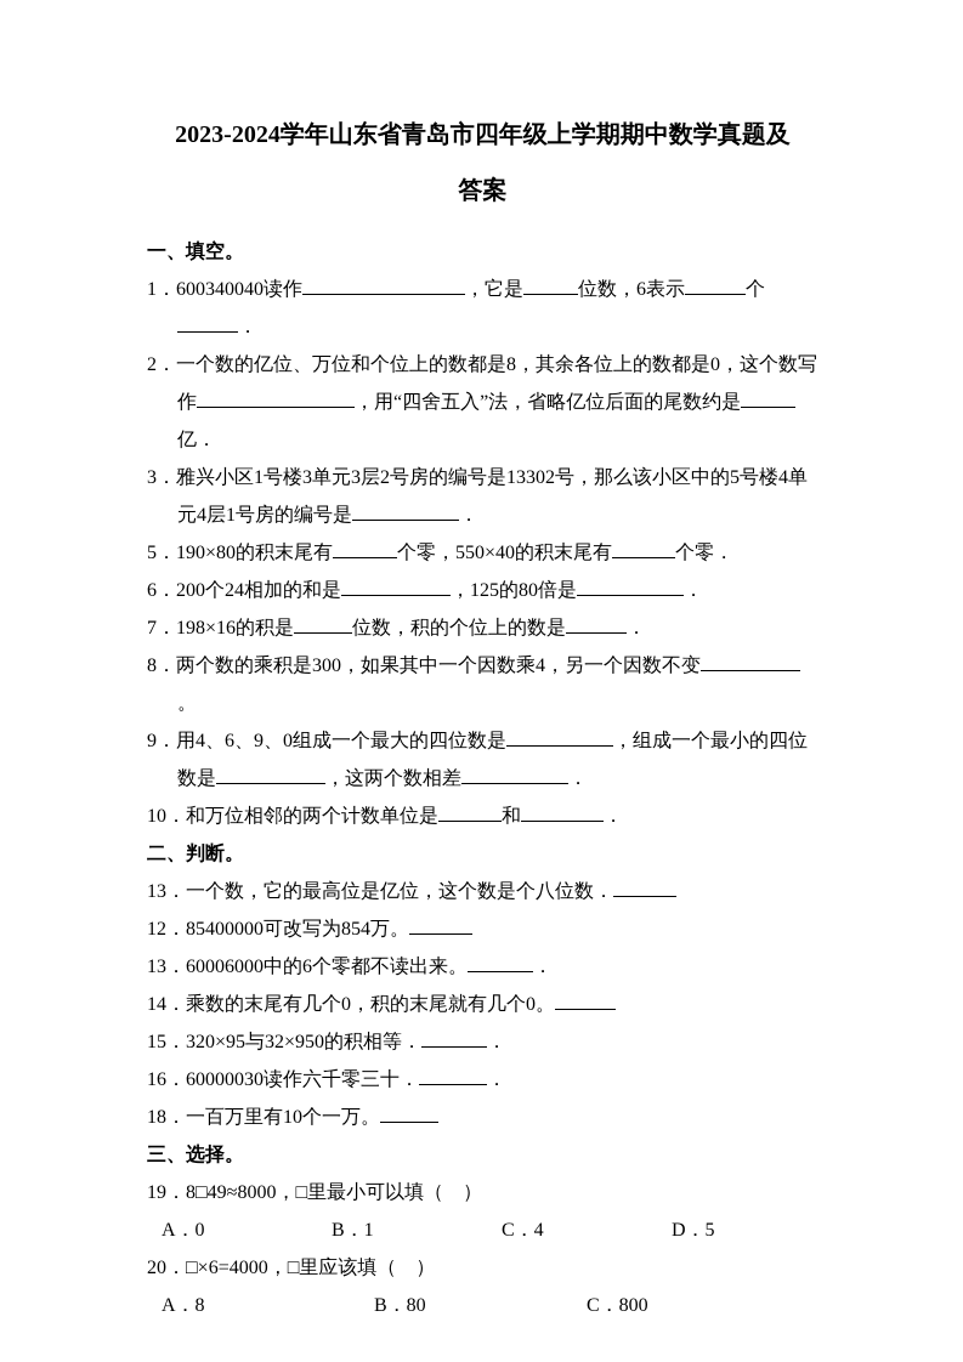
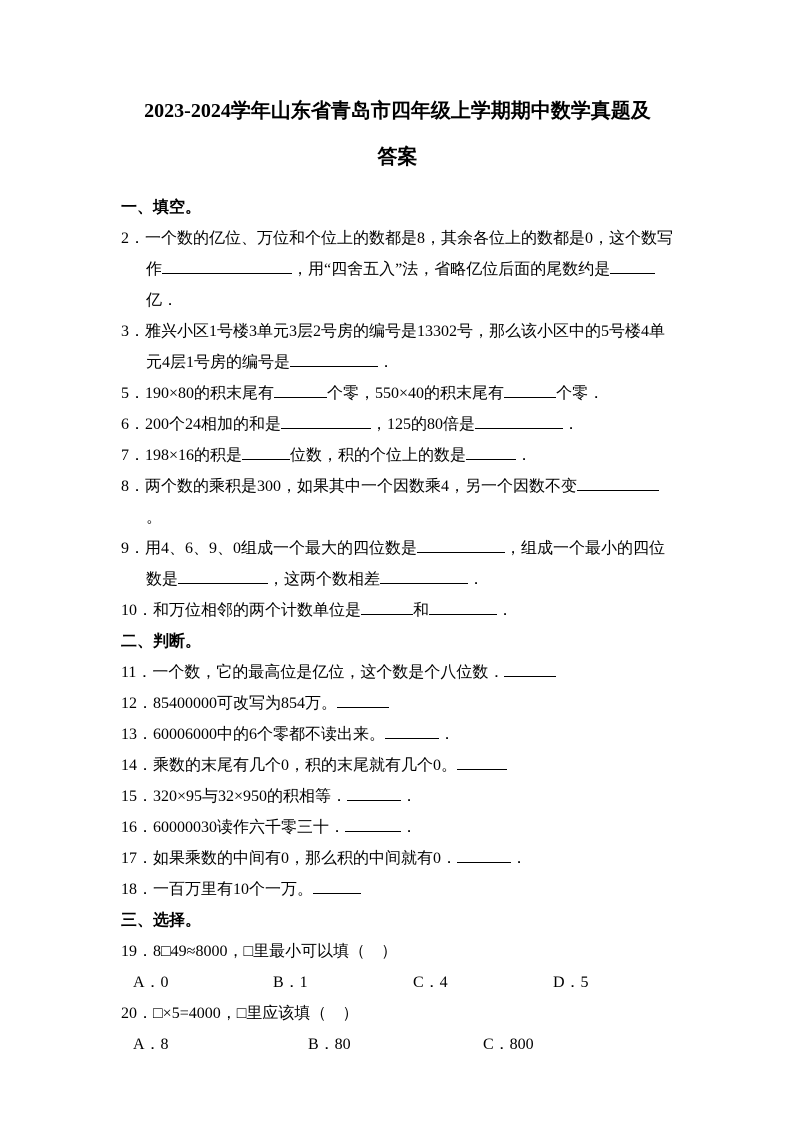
  2023-2024学年山东省青岛市四年级上学期期中数学真题及
  答案
  一、填空。
- 1．600340040读作 ，它是 位数，6表示 个．
  2．一个数的亿位、万位和个位上的数都是8，其余各位上的数都是0，这个数写作 ，用“四舍五入”法，省略亿位后面的尾数约是亿．
  3．雅兴小区1号楼3单元3层2号房的编号是13302号，那么该小区中的5号楼4单元4层1号房的编号是 ．
  5．190×80的积末尾有 个零，550×40的积末尾有 个零．
  6．200个24相加的和是 ，125的80倍是 ．
  7．198×16的积是 位数，积的个位上的数是 ．
  8．两个数的乘积是300，如果其中一个因数乘4，另一个因数不变。
  9．用4、6、9、0组成一个最大的四位数是 ，组成一个最小的四位数是 ，这两个数相差 ．
  10．和万位相邻的两个计数单位是 和 ．
  二、判断。
- 13．一个数，它的最高位是亿位，这个数是个八位数．
+ 11．一个数，它的最高位是亿位，这个数是个八位数．
  12．85400000可改写为854万。
  13．60006000中的6个零都不读出来。 ．
  14．乘数的末尾有几个0，积的末尾就有几个0。
  15．320×95与32×950的积相等． ．
  16．60000030读作六千零三十． ．
+ 17．如果乘数的中间有0，那么积的中间就有0． ．
  18．一百万里有10个一万。
  三、选择。
  19．8□49≈8000，□里最小可以填（ ）
  A．0 B．1 C．4 D．5
- 20．□×6=4000，□里应该填（ ）
+ 20．□×5=4000，□里应该填（ ）
  A．8 B．80 C．800
